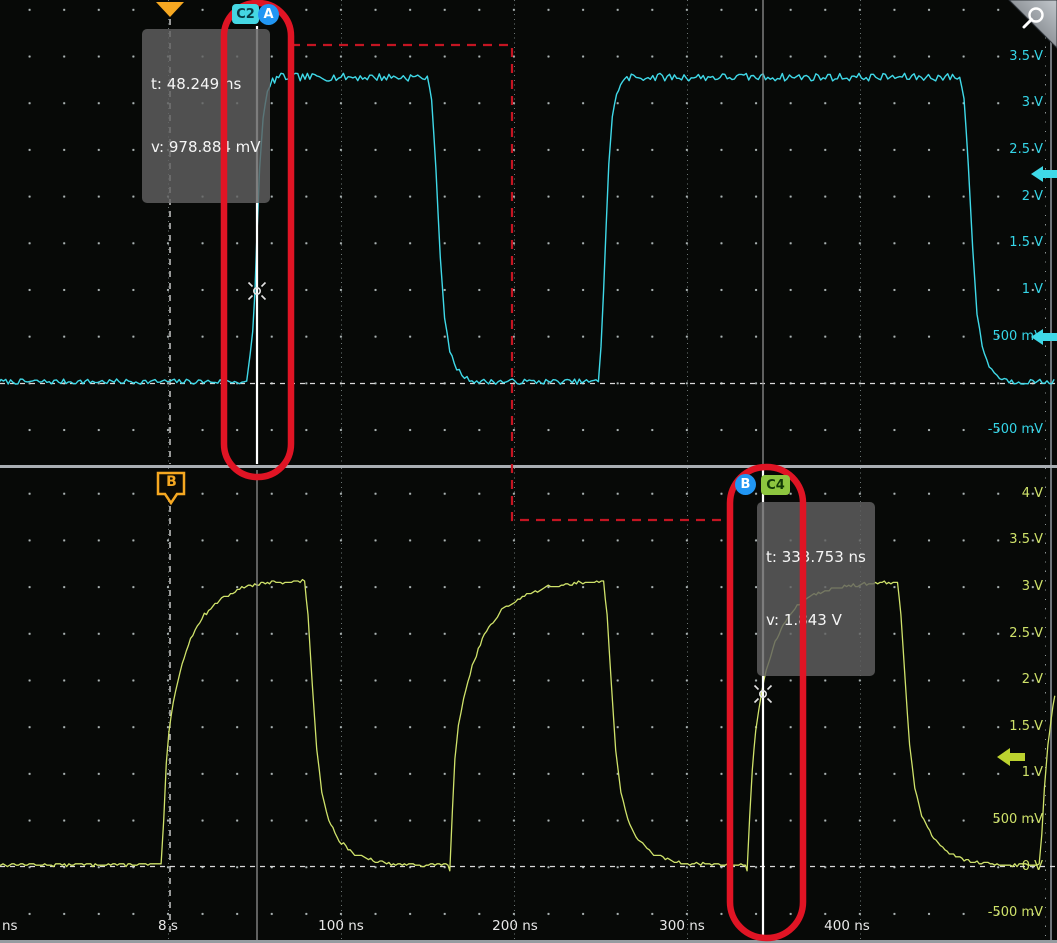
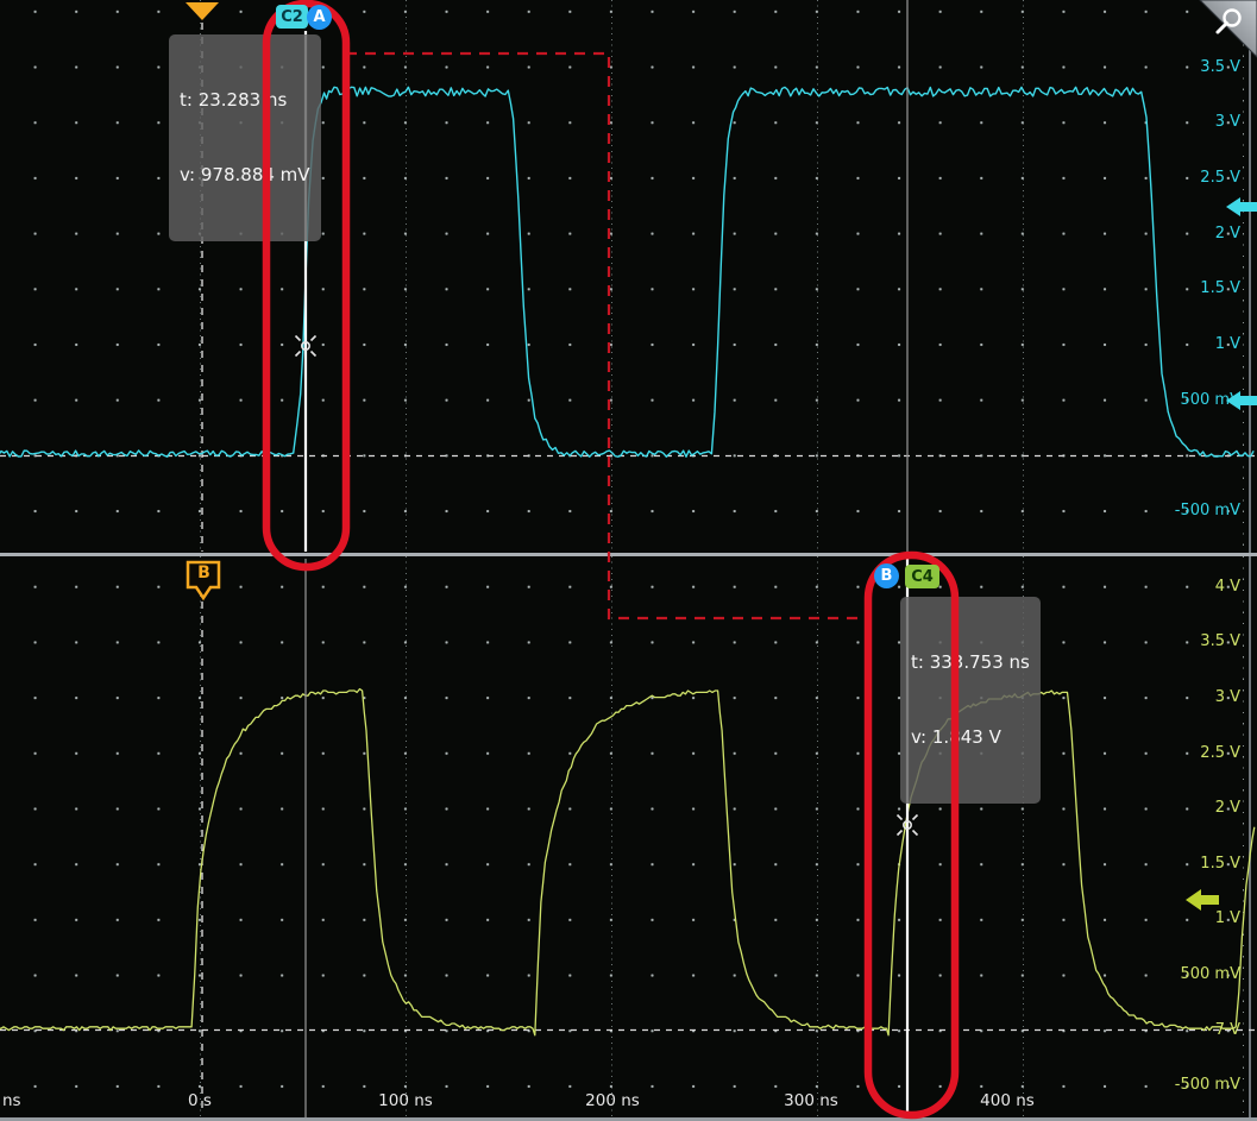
  3.5 V
  3 V
  2.5 V
  2 V
  1.5 V
  1 V
  500 m
  -500 mV
  4 V
  3.5 V
  3 V
  2.5 V
  2 V
  1.5 V
  1 V
  500 mV
- 0 V
+ 7 V
  -500 mV
  ns
- 8 s
+ 0 s
  100 ns
  200 ns
  300 ns
  400 ns
- t: 48.249 ns
+ t: 23.283 ns
  v: 978.88 mV
  t: 33.753 ns
  v: 1.43 V
  C2
  A
  B
  C4
  B
